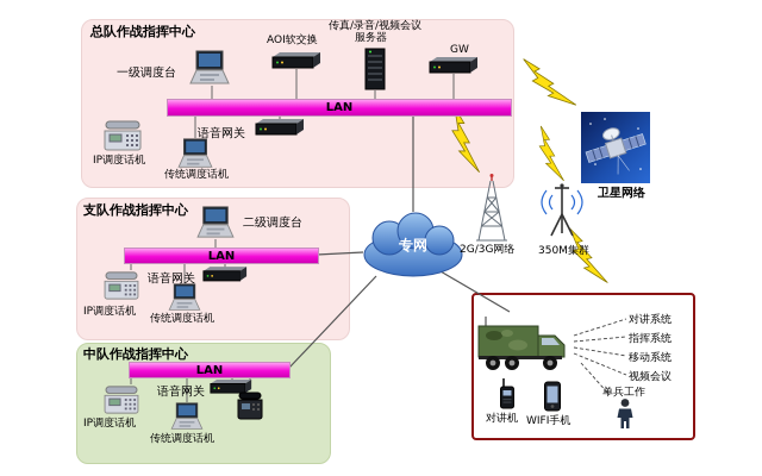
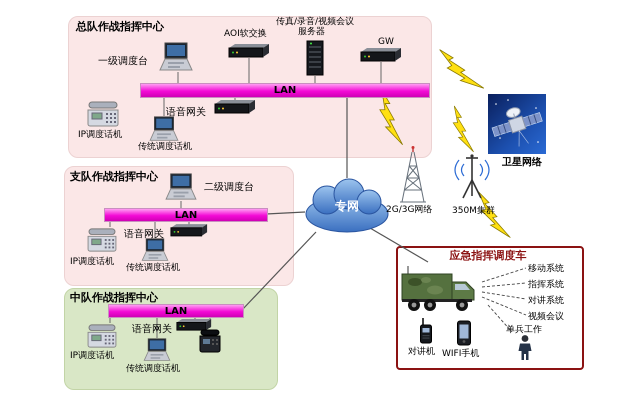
  总队作战指挥中心
  一级调度台
  AOI软交换
  传真/录音/视频会议
  服务器
  GW
  LAN
  语音网关
  IP调度话机
  传统调度话机
  支队作战指挥中心
  二级调度台
  LAN
  语音网关
  IP调度话机
  传统调度话机
  中队作战指挥中心
  LAN
  语音网关
  IP调度话机
  传统调度话机
  专网
  2G/3G网络
  350M集群
  卫星网络
+ 应急指挥调度车
- 对讲系统
+ 移动系统
  指挥系统
- 移动系统
+ 对讲系统
  视频会议
  对讲机
  WIFI手机
  单兵工作
